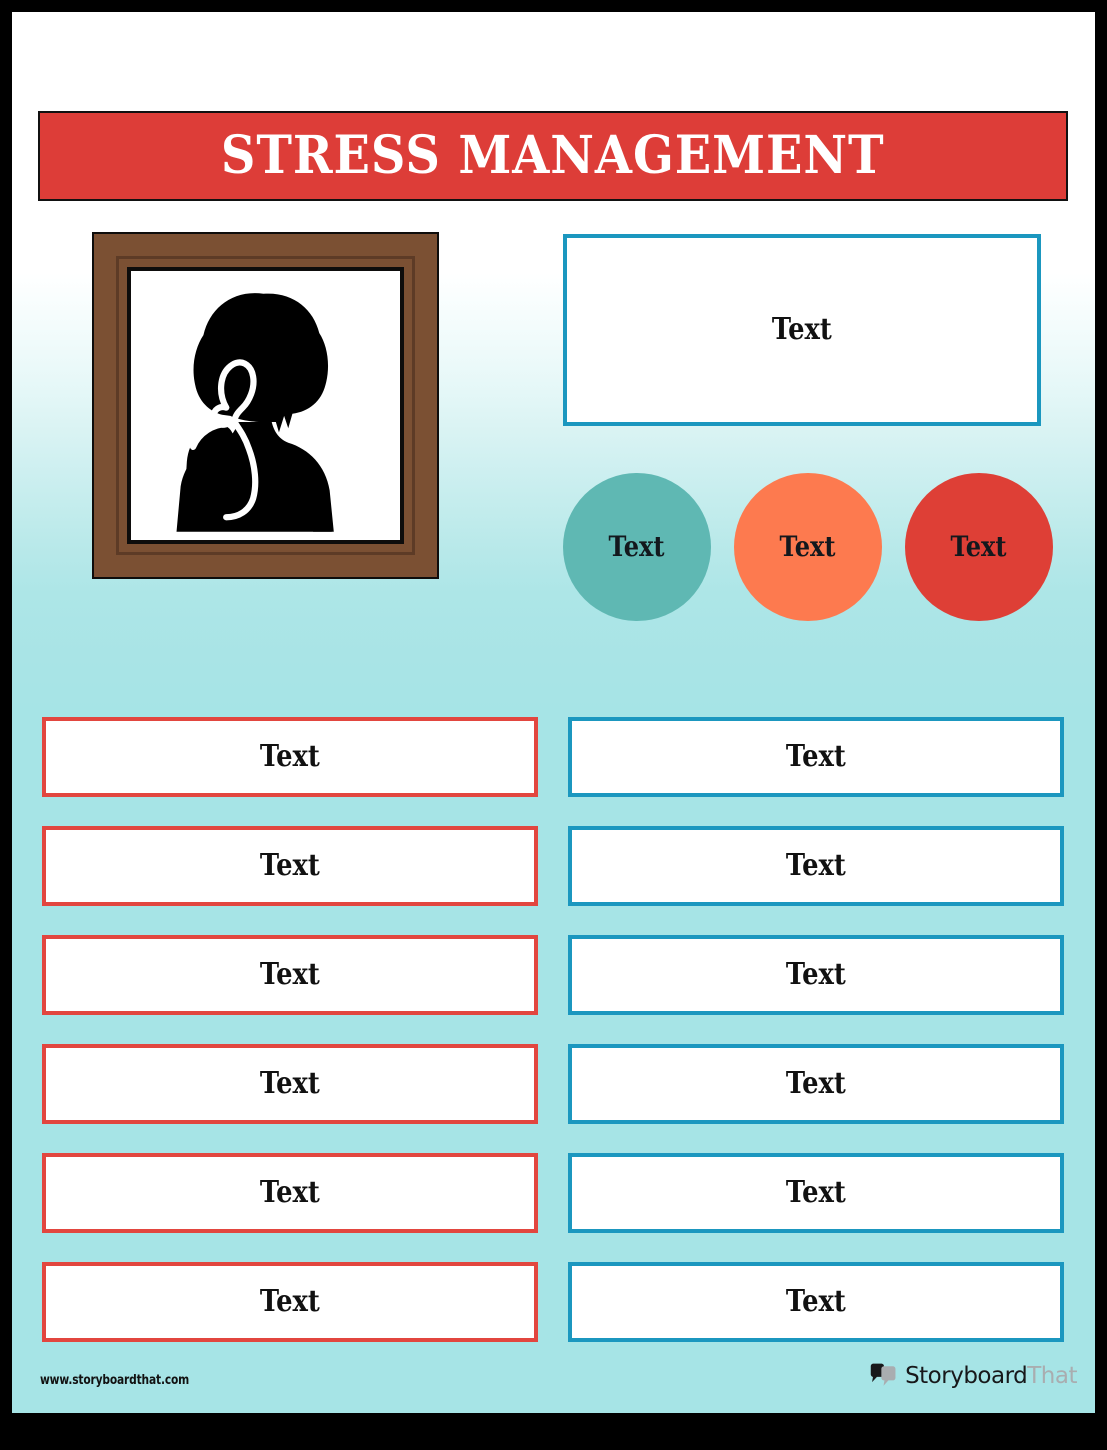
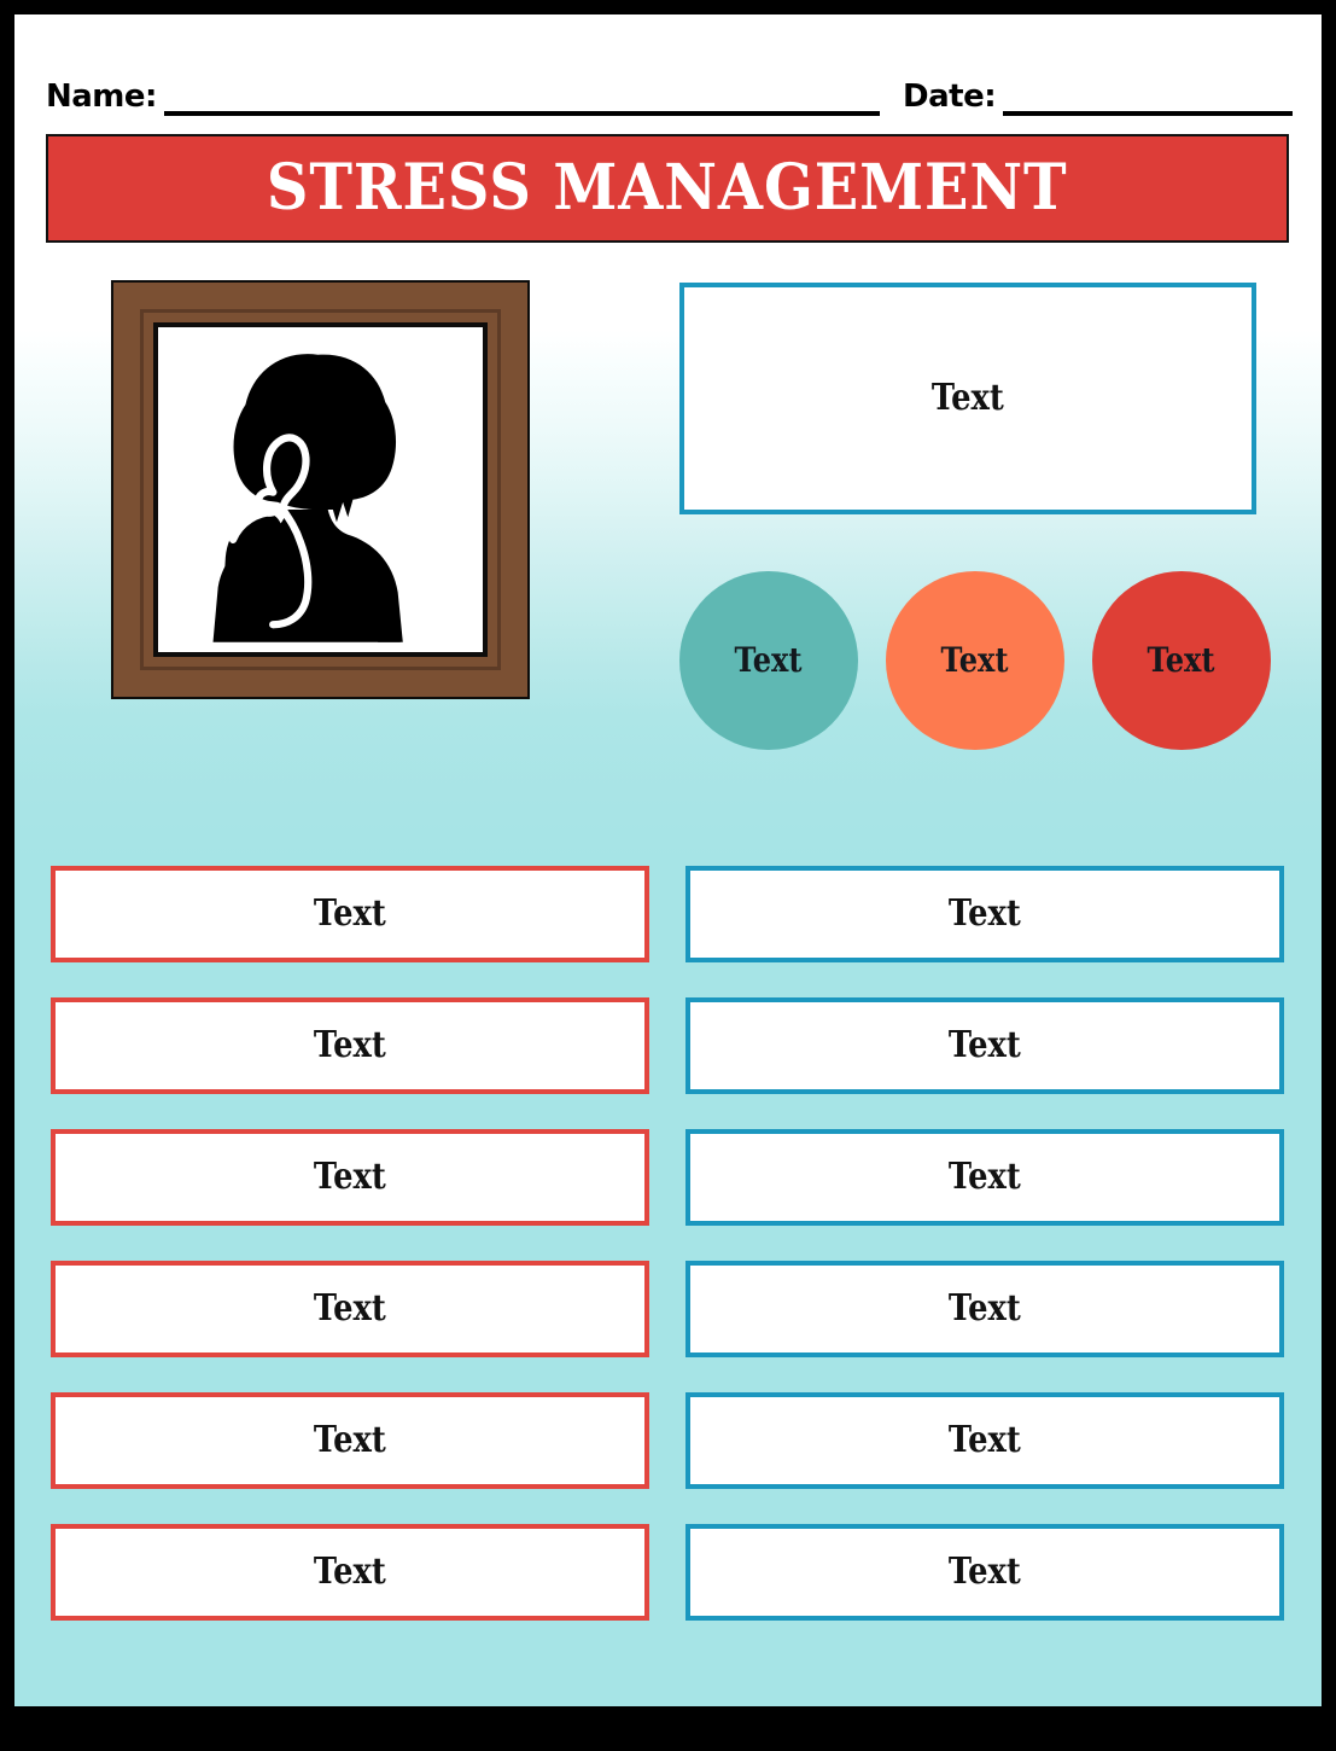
+ Name:
+ Date:
  STRESS MANAGEMENT
  Text
  Text
  Text
  Text
  Text
  Text
  Text
  Text
  Text
  Text
  Text
  Text
  Text
  Text
  Text
  Text
- www.storyboardthat.com
- Storyboard
- That
